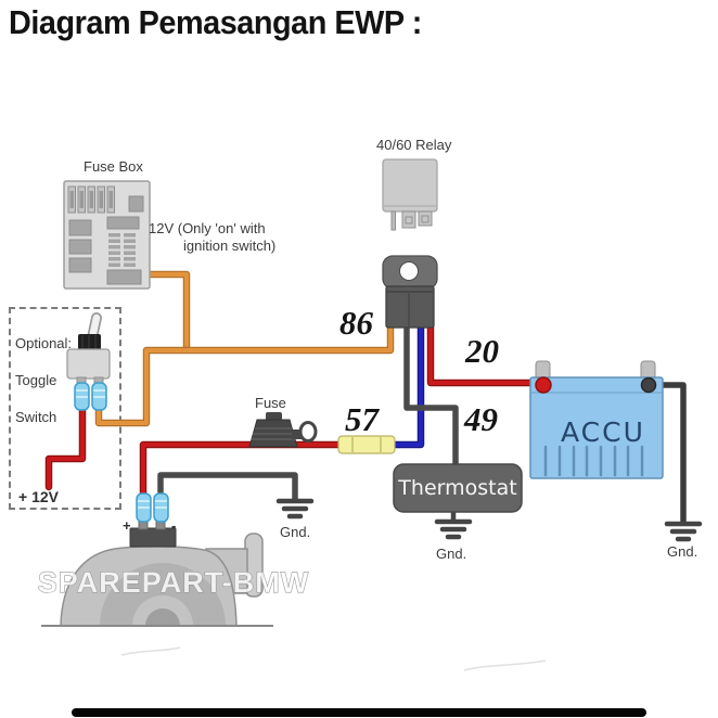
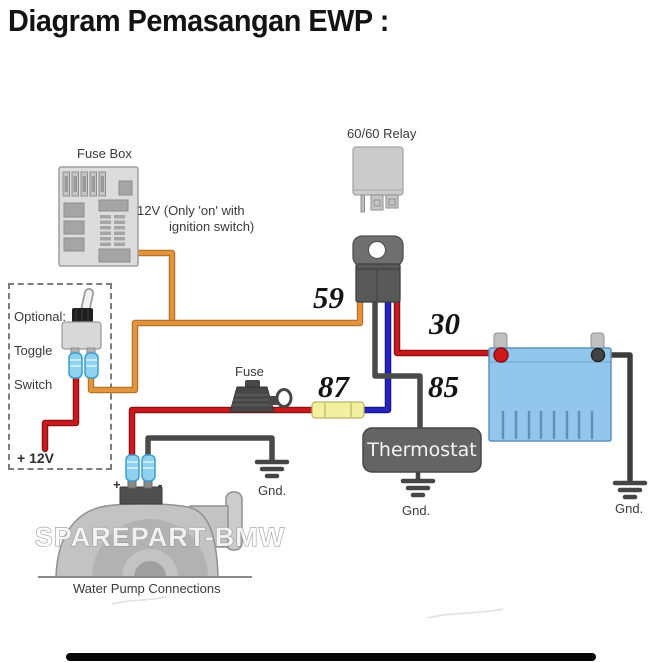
  Diagram Pemasangan EWP :
  SPAREPART-BMW
  Fuse Box
  12V (Only 'on' with
  ignition switch)
- 40/60 Relay
+ 60/60 Relay
- 86
+ 59
- 20
+ 30
- 57
+ 87
- 49
+ 85
  Optional:
  Toggle
  Switch
  + 12V
  Fuse
  Thermostat
- ACCU
  Gnd.
  Gnd.
  Gnd.
  +
  -
+ Water Pump Connections
